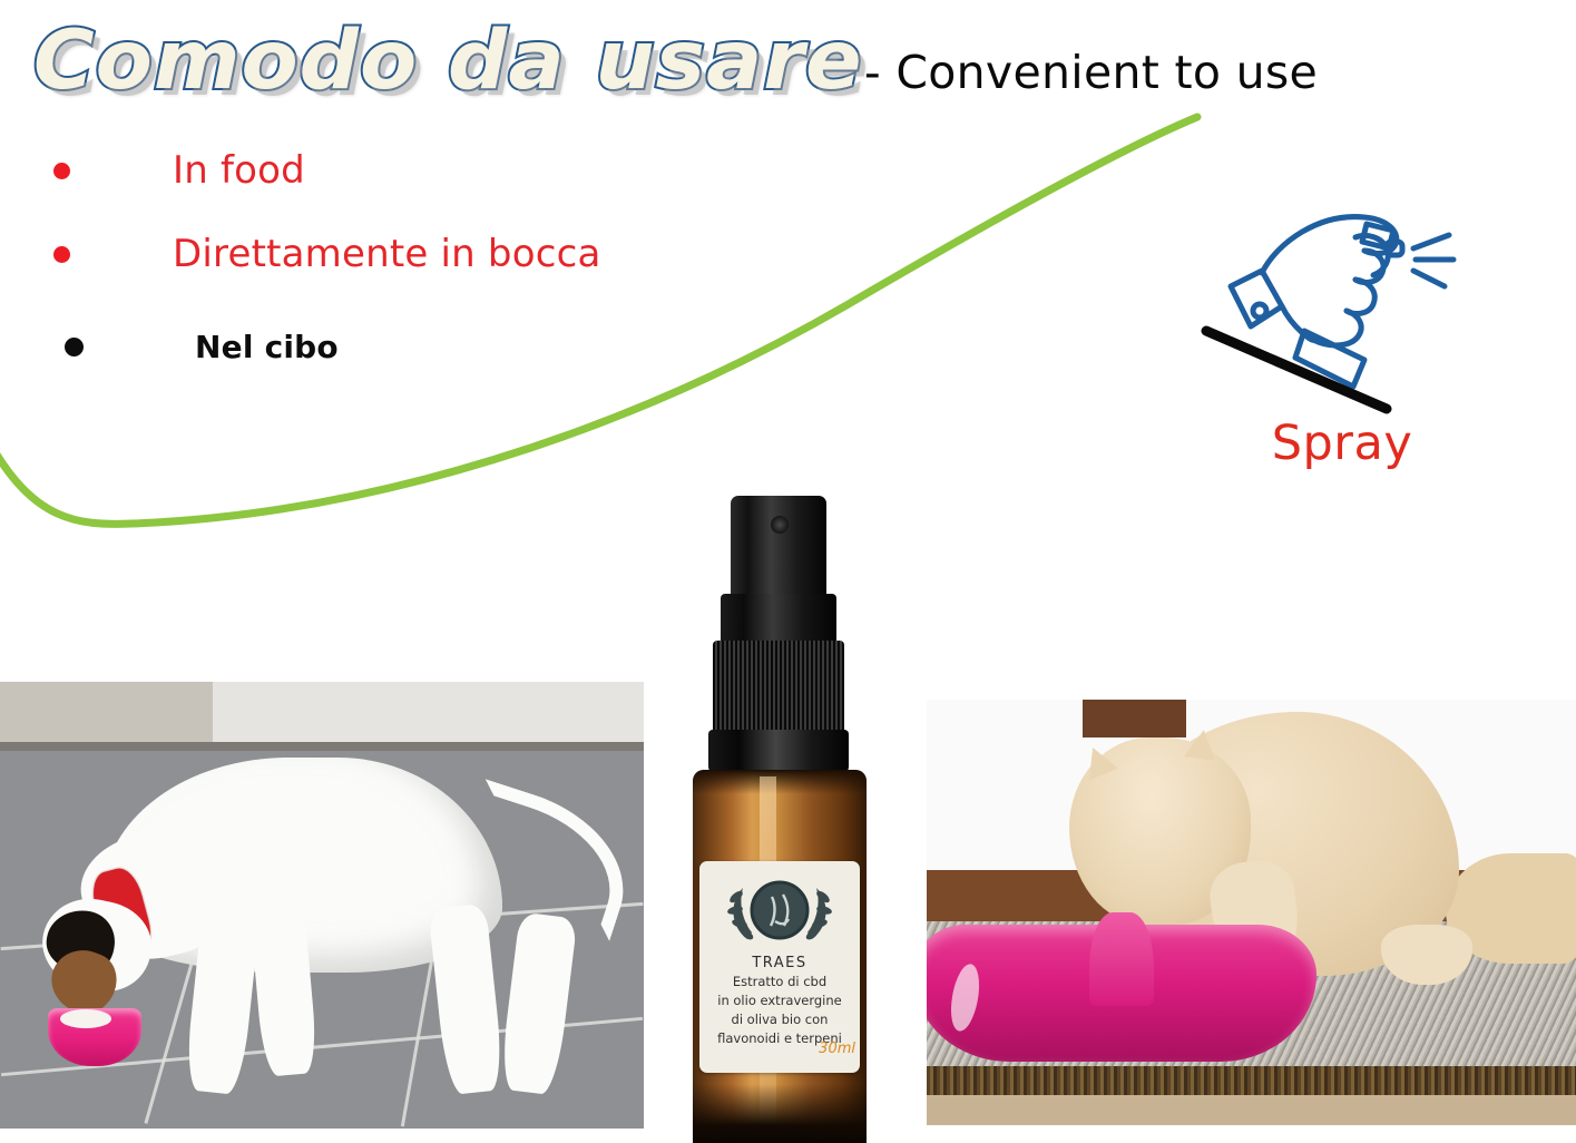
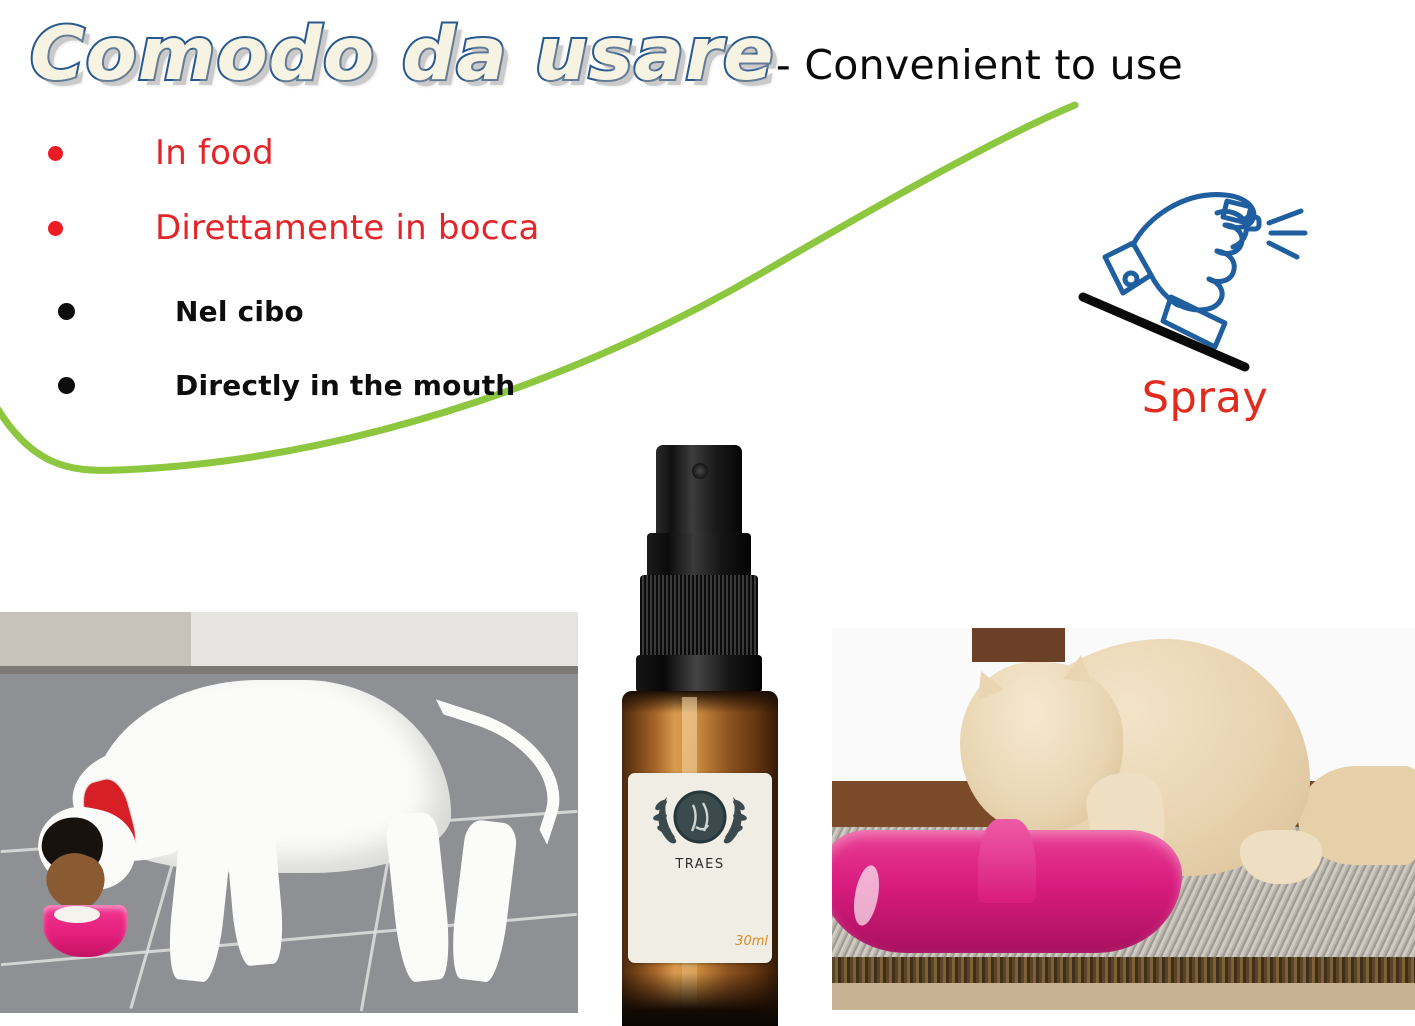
  Comodo da usare
  - Convenient to use
  In food
  Direttamente in bocca
  Nel cibo
+ Directly in the mouth
  Spray
  TRAES
- Estratto di cbd
- in olio extravergine
- di oliva bio con
- flavonoidi e terpeni
  30ml
